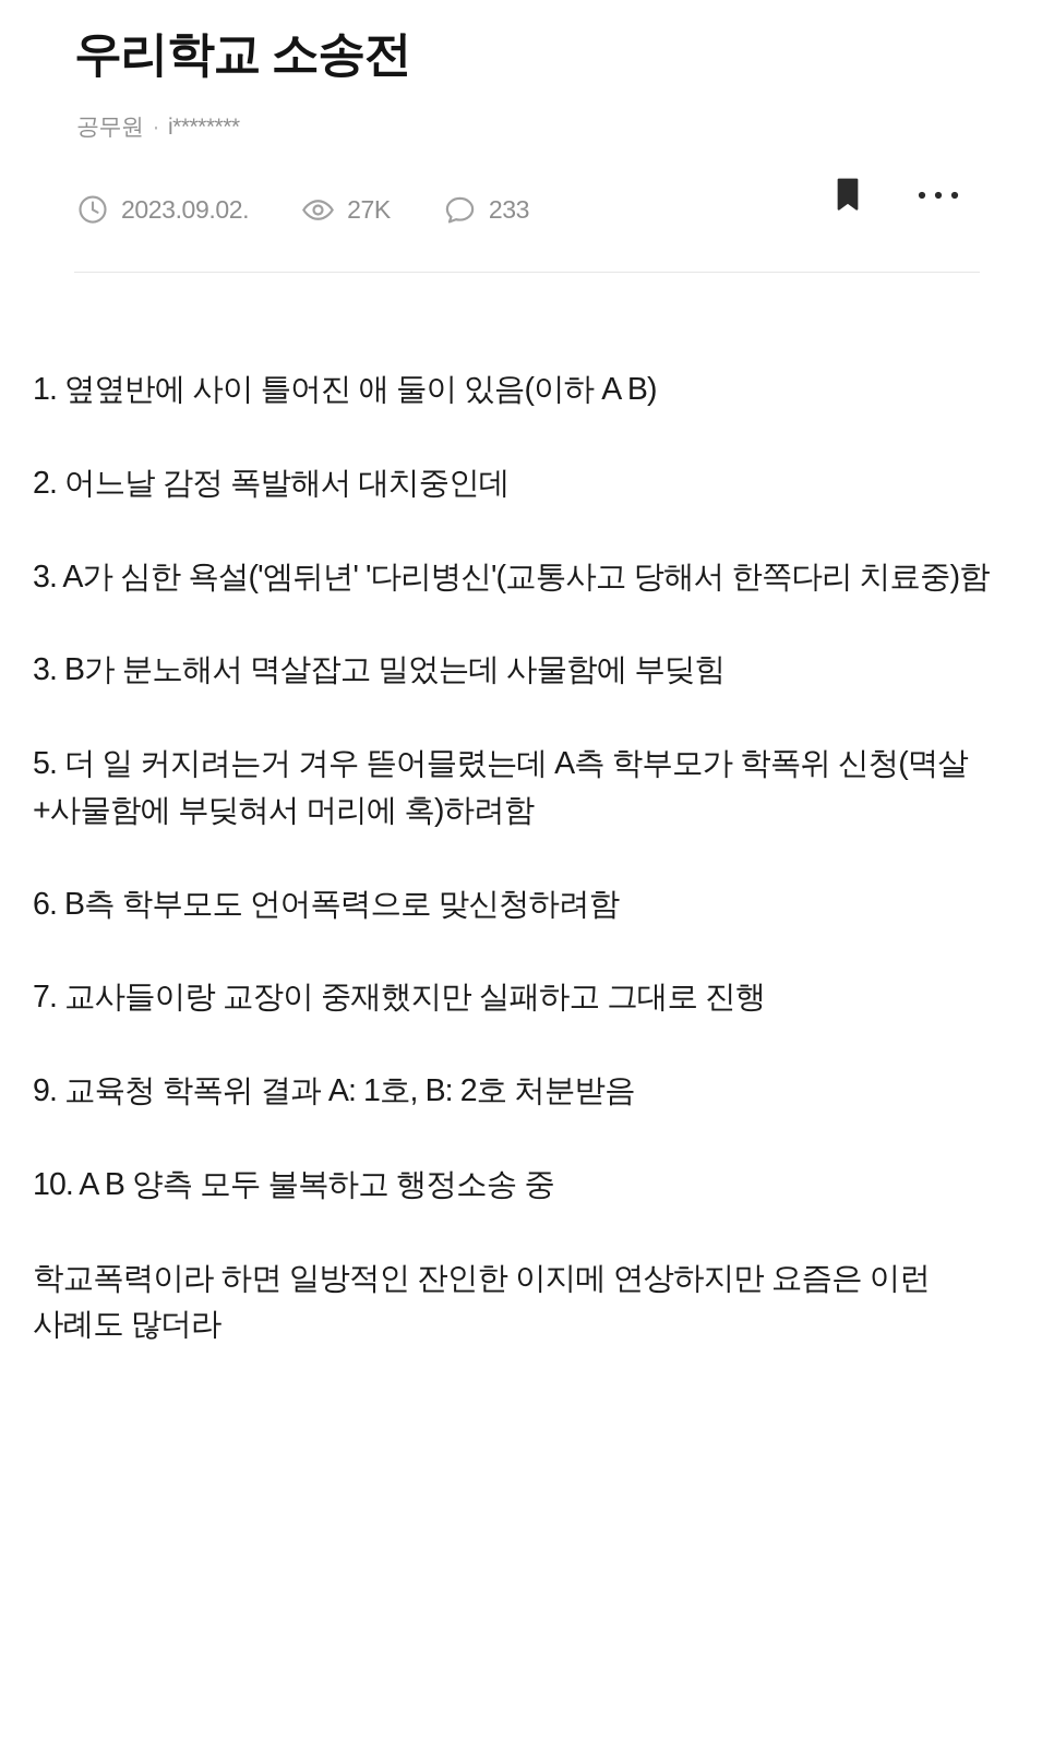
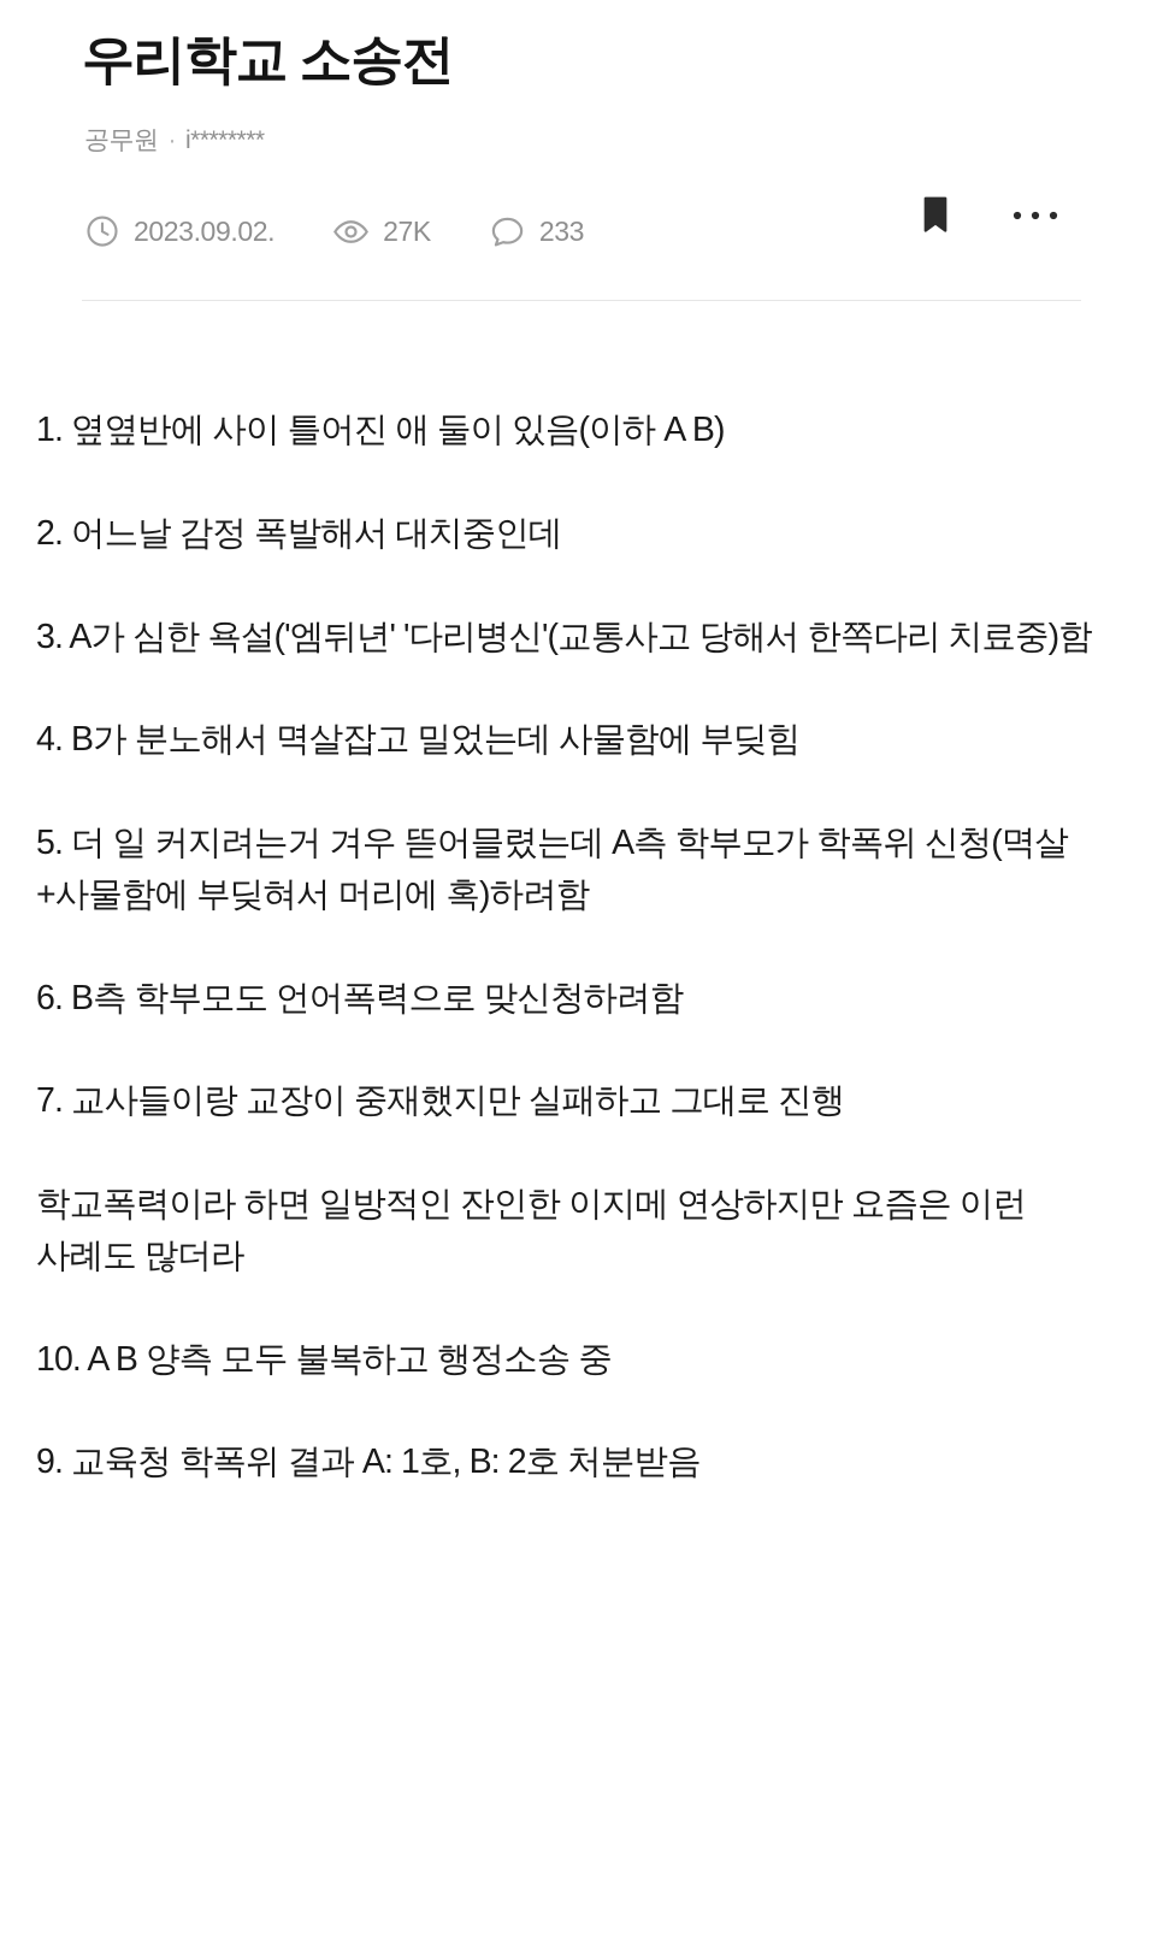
  우리학교 소송전
  공무원
  ·
  i********
  2023.09.02.
  27K
  233
  1. 옆옆반에 사이 틀어진 애 둘이 있음(이하 A B)
  2. 어느날 감정 폭발해서 대치중인데
  3. A가 심한 욕설('엠뒤년' '다리병신'(교통사고 당해서 한쪽다리 치료중)함
- 3. B가 분노해서 멱살잡고 밀었는데 사물함에 부딪힘
+ 4. B가 분노해서 멱살잡고 밀었는데 사물함에 부딪힘
  5. 더 일 커지려는거 겨우 뜯어믈렸는데 A측 학부모가 학폭위 신청(멱살+사물함에 부딪혀서 머리에 혹)하려함
  6. B측 학부모도 언어폭력으로 맞신청하려함
  7. 교사들이랑 교장이 중재했지만 실패하고 그대로 진행
- 9. 교육청 학폭위 결과 A: 1호, B: 2호 처분받음
+ 학교폭력이라 하면 일방적인 잔인한 이지메 연상하지만 요즘은 이런 사례도 많더라
  10. A B 양측 모두 불복하고 행정소송 중
- 학교폭력이라 하면 일방적인 잔인한 이지메 연상하지만 요즘은 이런 사례도 많더라
+ 9. 교육청 학폭위 결과 A: 1호, B: 2호 처분받음
